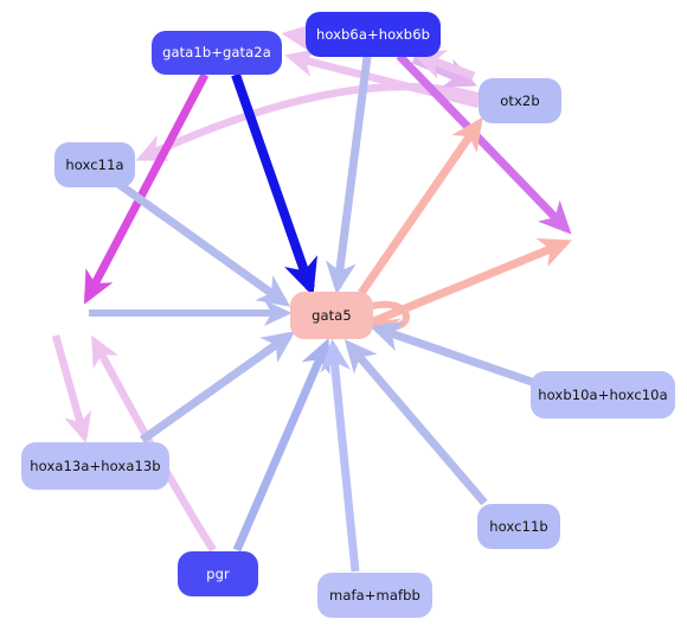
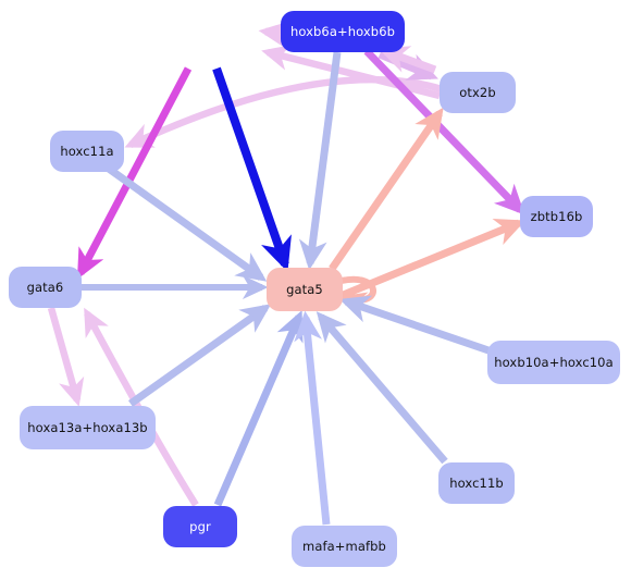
- gata1b+gata2a
  hoxb6a+hoxb6b
  otx2b
  hoxc11a
+ zbtb16b
+ gata6
  gata5
  hoxb10a+hoxc10a
  hoxa13a+hoxa13b
  hoxc11b
  pgr
  mafa+mafbb
